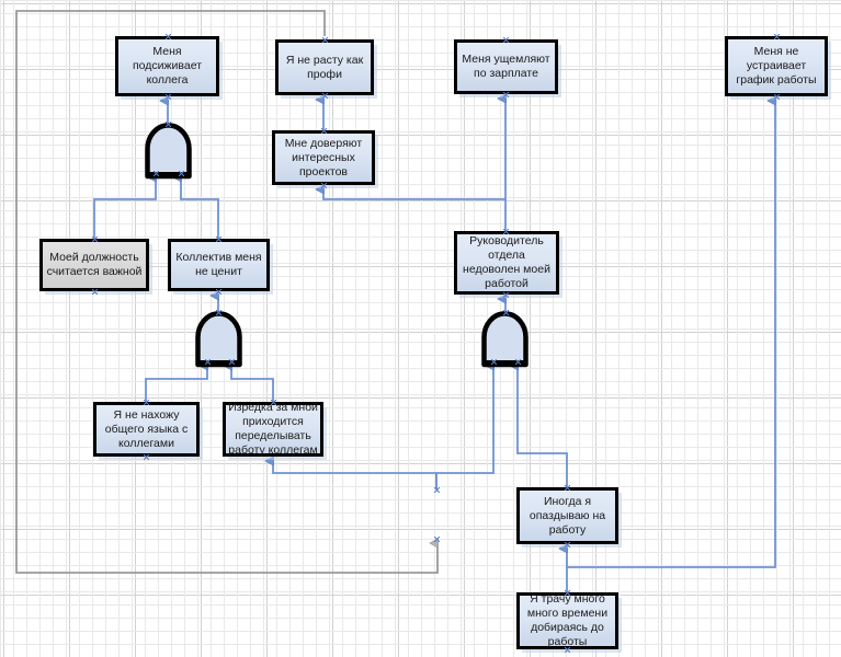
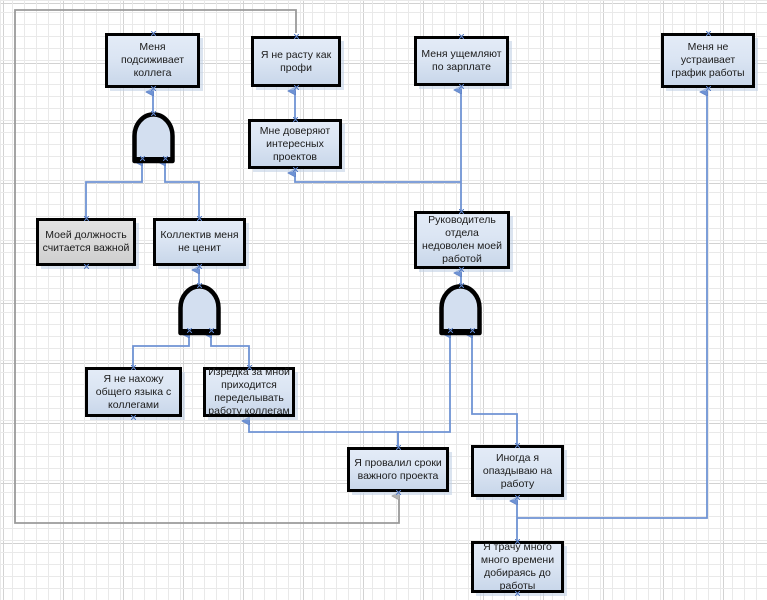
  Меня
  подсиживает
  коллега
  Я не расту как
  профи
  Меня ущемляют
  по зарплате
  Меня не
  устраивает
  график работы
  Мне доверяют
  интересных
  проектов
  Моей должность
  считается важной
  Коллектив меня
  не ценит
  Руководитель
  отдела
  недоволен моей
  работой
  Я не нахожу
  общего языка с
  коллегами
  Изредка за мной
  приходится
  переделывать
  работу коллегам
+ Я провалил сроки
+ важного проекта
  Иногда я
  опаздываю на
  работу
  Я трачу много
  много времени
  добираясь до
  работы
